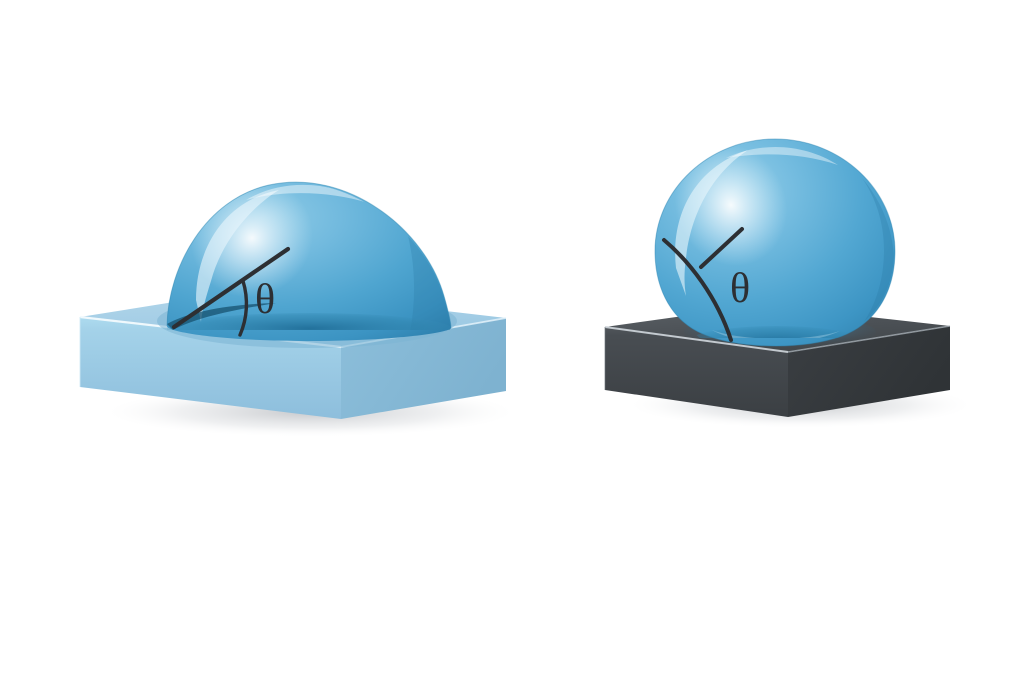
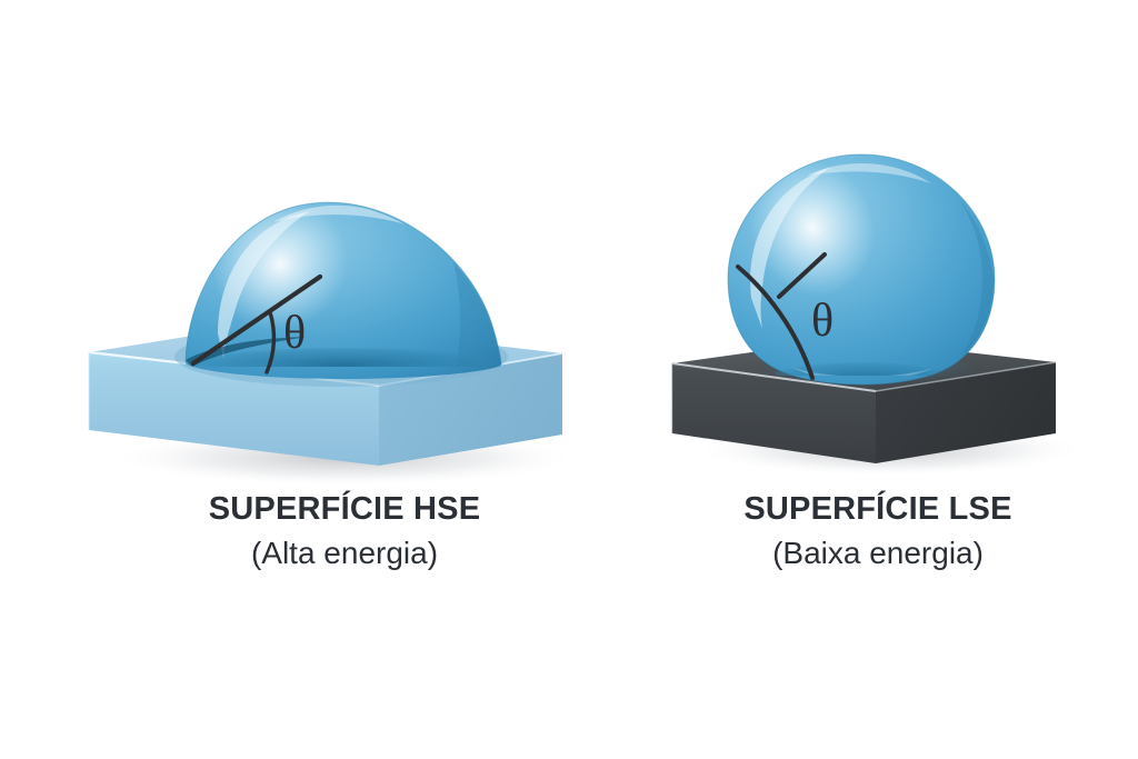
  θ
  θ
+ SUPERFÍCIE HSE
+ (Alta energia)
+ SUPERFÍCIE LSE
+ (Baixa energia)
